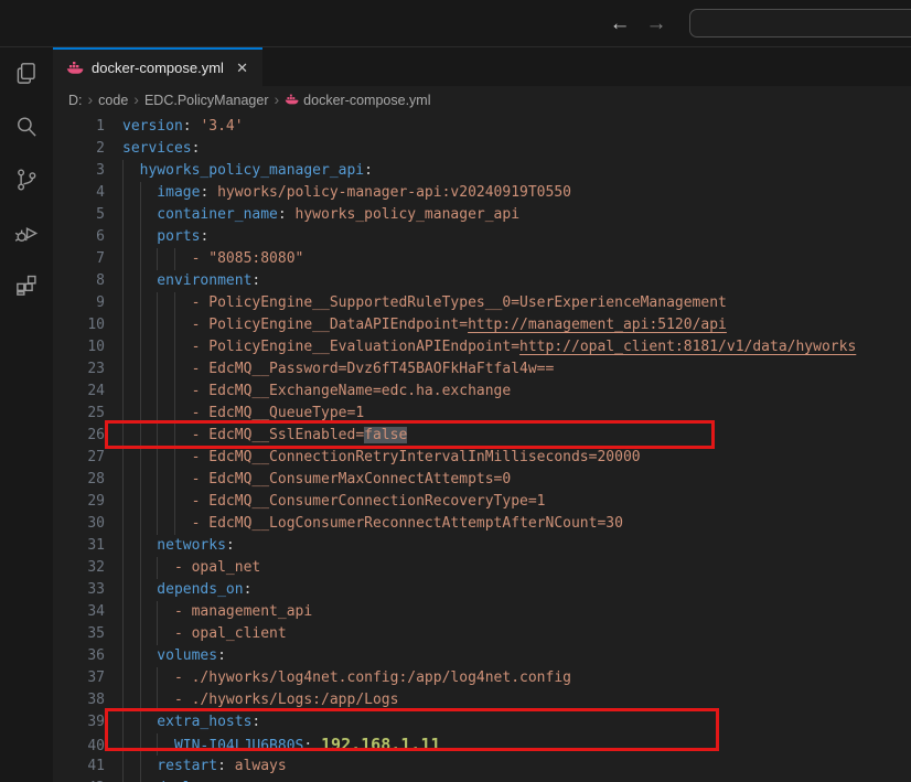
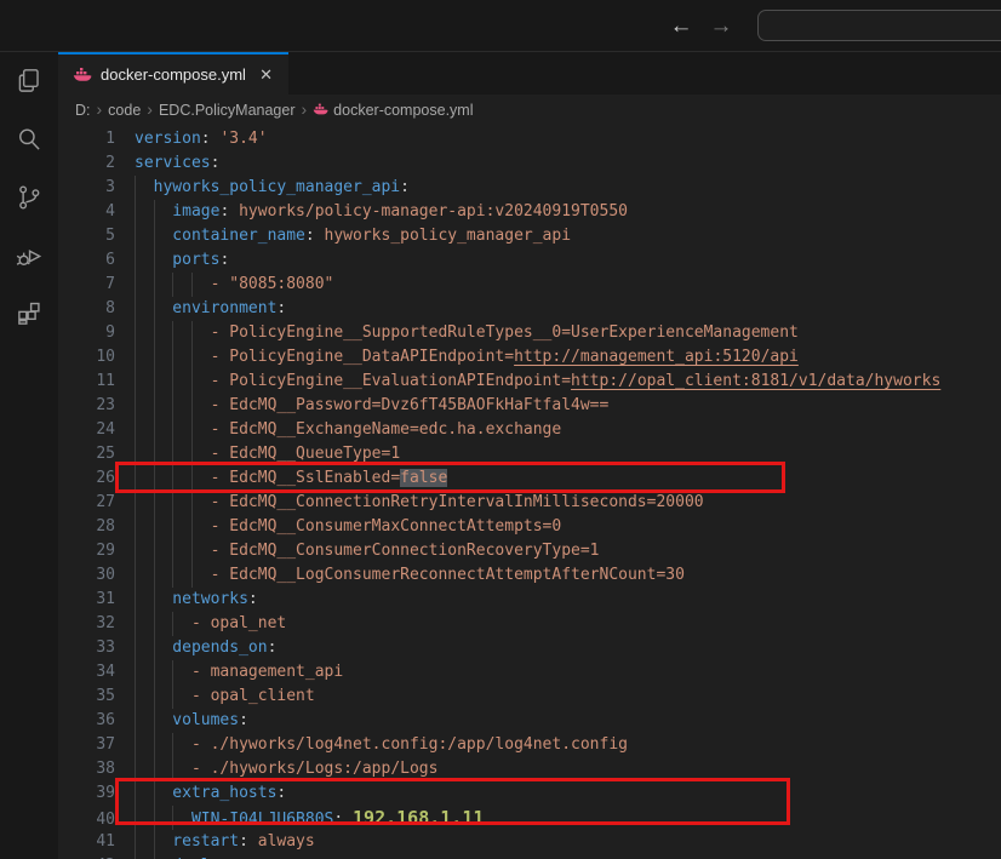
  ←
  →
  docker-compose.yml
  ✕
  D:
  ›
  code
  ›
  EDC.PolicyManager
  ›
  docker-compose.yml
  1 version: '3.4'
  2 services:
  3 hyworks_policy_manager_api:
  4 image: hyworks/policy-manager-api:v20240919T0550
  5 container_name: hyworks_policy_manager_api
  6 ports:
  7 - "8085:8080"
  8 environment:
  9 - PolicyEngine__SupportedRuleTypes__0=UserExperienceManagement
  10 - PolicyEngine__DataAPIEndpoint=http://management_api:5120/api
- 10 - PolicyEngine__EvaluationAPIEndpoint=http://opal_client:8181/v1/data/hyworks
+ 11 - PolicyEngine__EvaluationAPIEndpoint=http://opal_client:8181/v1/data/hyworks
  23 - EdcMQ__Password=Dvz6fT45BAOFkHaFtfal4w==
  24 - EdcMQ__ExchangeName=edc.ha.exchange
  25 - EdcMQ__QueueType=1
  26 - EdcMQ__SslEnabled=false
  27 - EdcMQ__ConnectionRetryIntervalInMilliseconds=20000
  28 - EdcMQ__ConsumerMaxConnectAttempts=0
  29 - EdcMQ__ConsumerConnectionRecoveryType=1
  30 - EdcMQ__LogConsumerReconnectAttemptAfterNCount=30
  31 networks:
  32 - opal_net
  33 depends_on:
  34 - management_api
  35 - opal_client
  36 volumes:
  37 - ./hyworks/log4net.config:/app/log4net.config
  38 - ./hyworks/Logs:/app/Logs
  39 extra_hosts:
  40 WIN-I04LJU6B80S: 192.168.1.11
  41 restart: always
